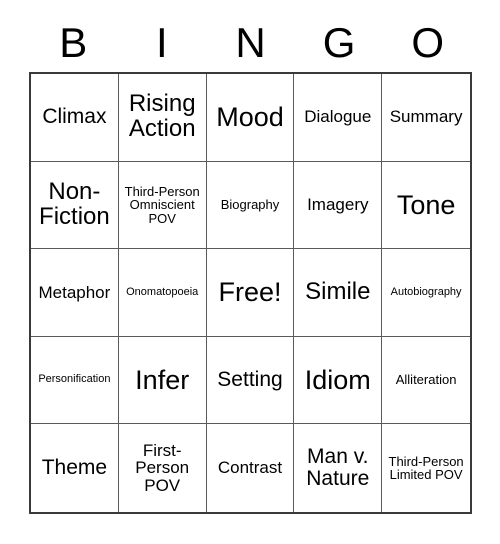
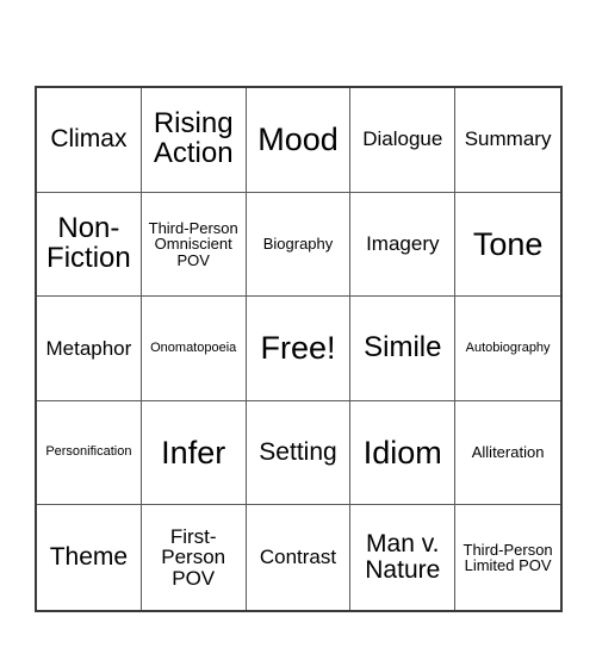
- B
- I
- N
- G
- O
  Climax
  Rising Action
  Mood
  Dialogue
  Summary
  Non-Fiction
  Third-Person Omniscient POV
  Biography
  Imagery
  Tone
  Metaphor
  Onomatopoeia
  Free!
  Simile
  Autobiography
  Personification
  Infer
  Setting
  Idiom
  Alliteration
  Theme
  First-Person POV
  Contrast
  Man v. Nature
  Third-Person Limited POV
